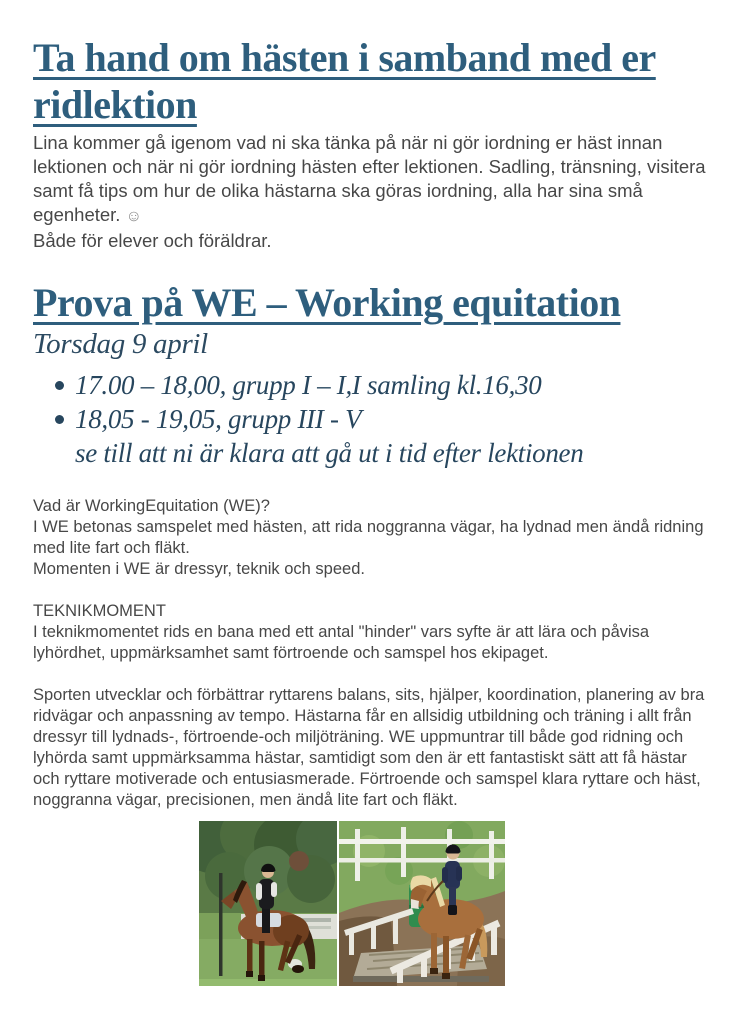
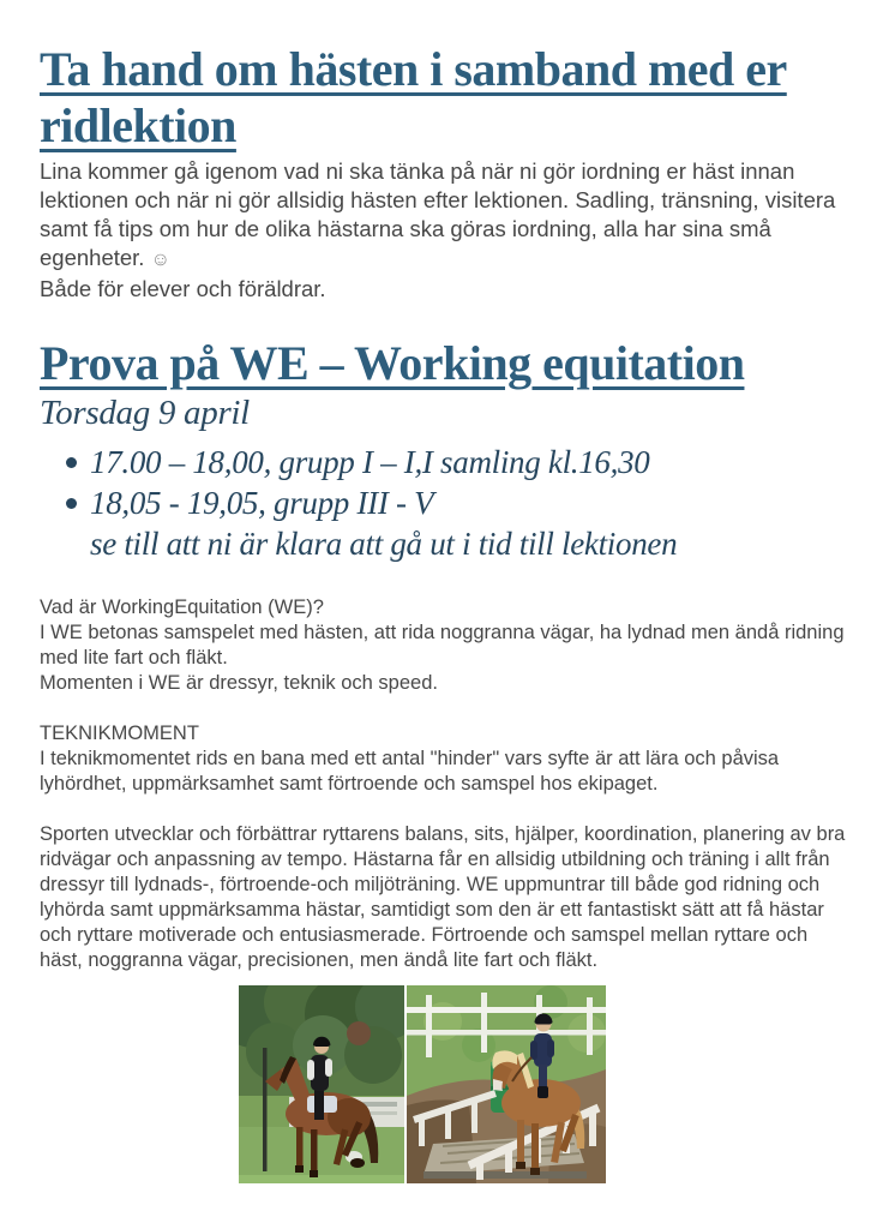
  Ta hand om hästen i samband med er
  ridlektion
- Lina kommer gå igenom vad ni ska tänka på när ni gör iordning er häst innan lektionen och när ni gör iordning hästen efter lektionen. Sadling, tränsning, visitera samt få tips om hur de olika hästarna ska göras iordning, alla har sina små egenheter. ☺
+ Lina kommer gå igenom vad ni ska tänka på när ni gör iordning er häst innan lektionen och när ni gör allsidig hästen efter lektionen. Sadling, tränsning, visitera samt få tips om hur de olika hästarna ska göras iordning, alla har sina små egenheter. ☺
  Både för elever och föräldrar.
  Prova på WE – Working equitation
  Torsdag 9 april
  17.00 – 18,00, grupp I – I,I samling kl.16,30
  18,05 - 19,05, grupp III - V
- se till att ni är klara att gå ut i tid efter lektionen
+ se till att ni är klara att gå ut i tid till lektionen
  Vad är WorkingEquitation (WE)?
  I WE betonas samspelet med hästen, att rida noggranna vägar, ha lydnad men ändå ridning med lite fart och fläkt.
  Momenten i WE är dressyr, teknik och speed.
  TEKNIKMOMENT
  I teknikmomentet rids en bana med ett antal "hinder" vars syfte är att lära och påvisa lyhördhet, uppmärksamhet samt förtroende och samspel hos ekipaget.
- Sporten utvecklar och förbättrar ryttarens balans, sits, hjälper, koordination, planering av bra ridvägar och anpassning av tempo. Hästarna får en allsidig utbildning och träning i allt från dressyr till lydnads-, förtroende-och miljöträning. WE uppmuntrar till både god ridning och lyhörda samt uppmärksamma hästar, samtidigt som den är ett fantastiskt sätt att få hästar och ryttare motiverade och entusiasmerade. Förtroende och samspel klara ryttare och häst, noggranna vägar, precisionen, men ändå lite fart och fläkt.
+ Sporten utvecklar och förbättrar ryttarens balans, sits, hjälper, koordination, planering av bra ridvägar och anpassning av tempo. Hästarna får en allsidig utbildning och träning i allt från dressyr till lydnads-, förtroende-och miljöträning. WE uppmuntrar till både god ridning och lyhörda samt uppmärksamma hästar, samtidigt som den är ett fantastiskt sätt att få hästar och ryttare motiverade och entusiasmerade. Förtroende och samspel mellan ryttare och häst, noggranna vägar, precisionen, men ändå lite fart och fläkt.
